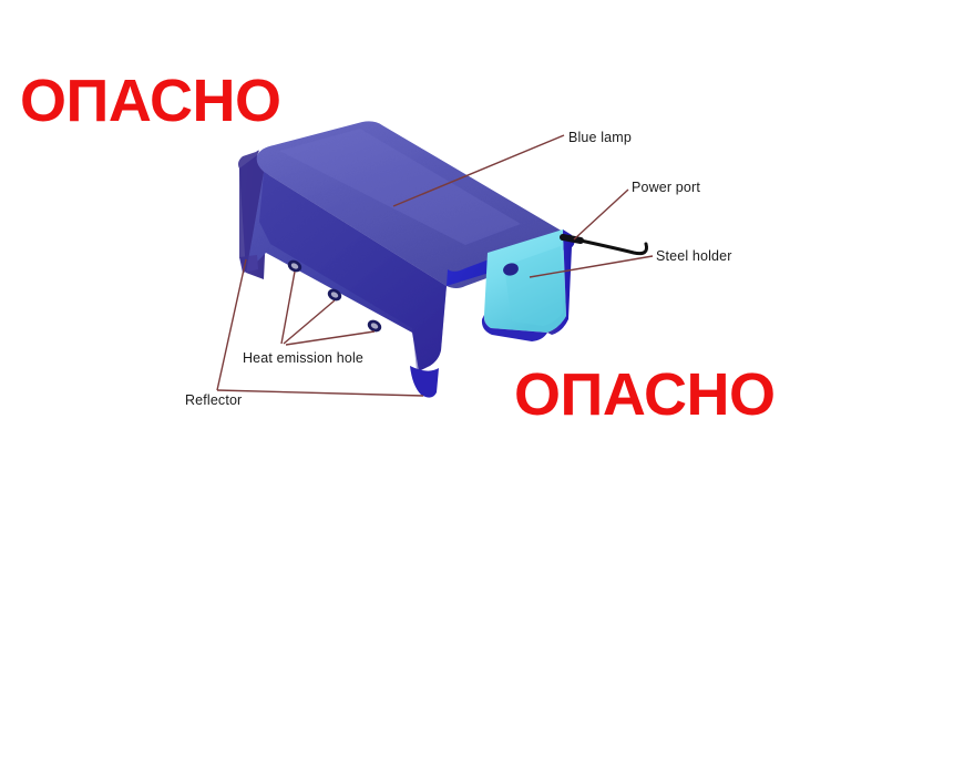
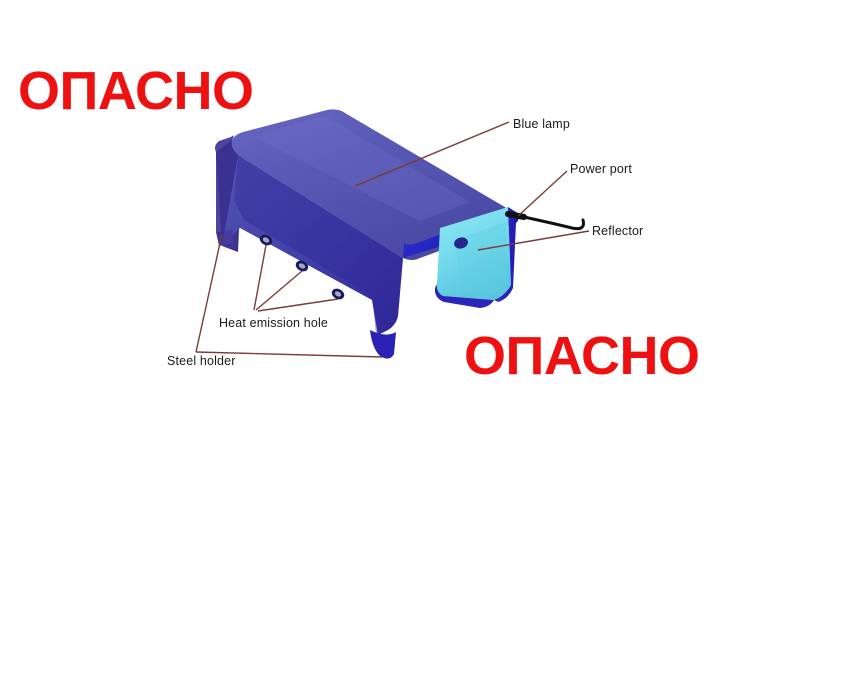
  ОПАСНО
  ОПАСНО
  Blue lamp
  Power port
- Steel holder
+ Reflector
  Heat emission hole
- Reflector
+ Steel holder
